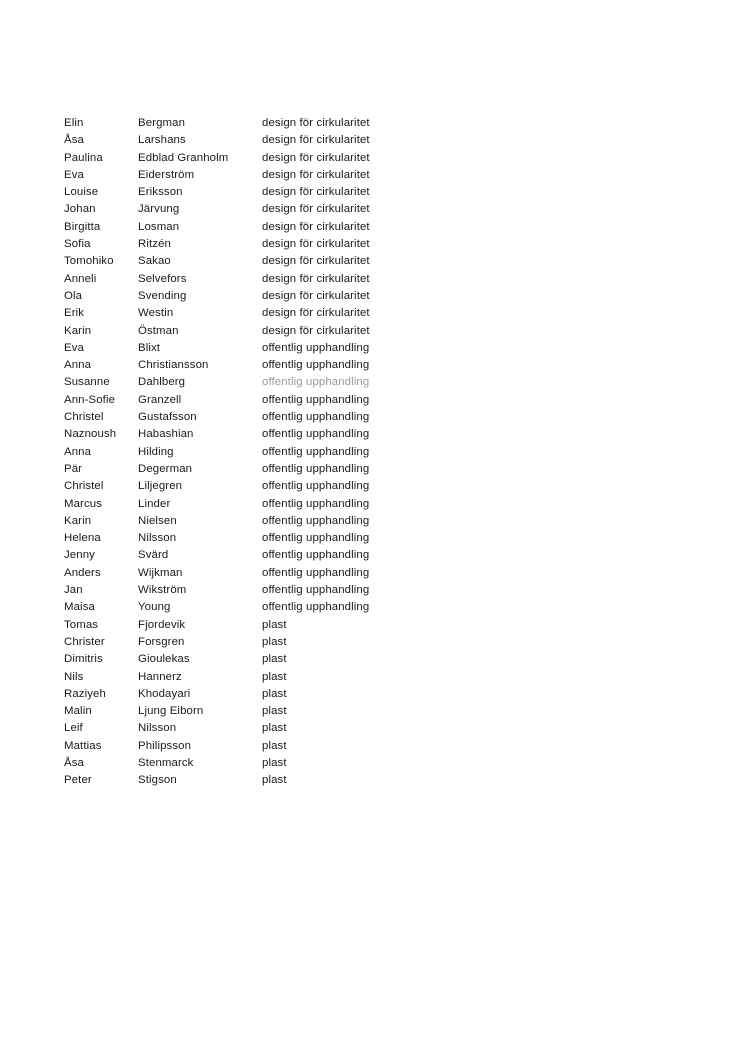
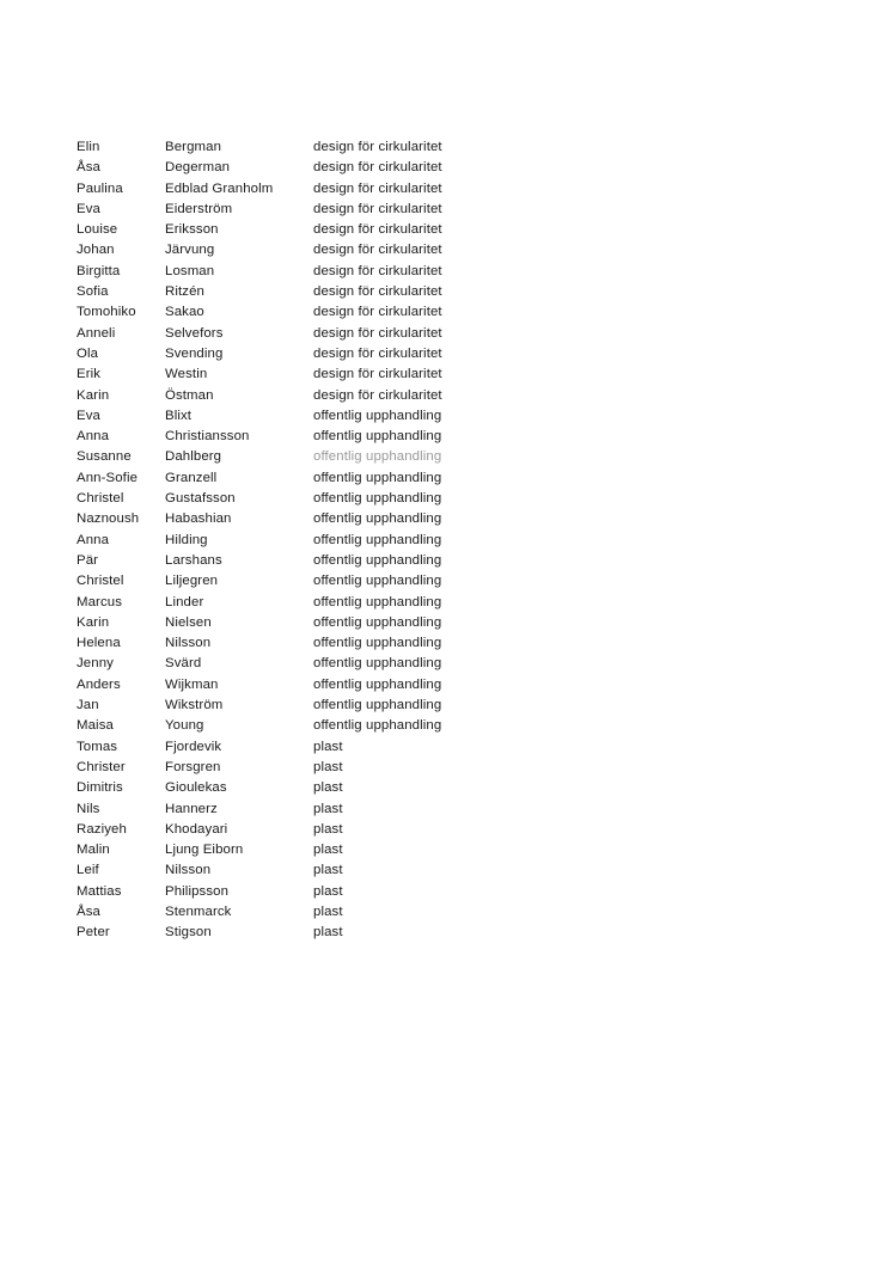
  Elin
  Bergman
  design för cirkularitet
  Åsa
- Larshans
+ Degerman
  design för cirkularitet
  Paulina
  Edblad Granholm
  design för cirkularitet
  Eva
  Eiderström
  design för cirkularitet
  Louise
  Eriksson
  design för cirkularitet
  Johan
  Järvung
  design för cirkularitet
  Birgitta
  Losman
  design för cirkularitet
  Sofia
  Ritzén
  design för cirkularitet
  Tomohiko
  Sakao
  design för cirkularitet
  Anneli
  Selvefors
  design för cirkularitet
  Ola
  Svending
  design för cirkularitet
  Erik
  Westin
  design för cirkularitet
  Karin
  Östman
  design för cirkularitet
  Eva
  Blixt
  offentlig upphandling
  Anna
  Christiansson
  offentlig upphandling
  Susanne
  Dahlberg
  offentlig upphandling
  Ann-Sofie
  Granzell
  offentlig upphandling
  Christel
  Gustafsson
  offentlig upphandling
  Naznoush
  Habashian
  offentlig upphandling
  Anna
  Hilding
  offentlig upphandling
  Pär
- Degerman
+ Larshans
  offentlig upphandling
  Christel
  Liljegren
  offentlig upphandling
  Marcus
  Linder
  offentlig upphandling
  Karin
  Nielsen
  offentlig upphandling
  Helena
  Nilsson
  offentlig upphandling
  Jenny
  Svärd
  offentlig upphandling
  Anders
  Wijkman
  offentlig upphandling
  Jan
  Wikström
  offentlig upphandling
  Maisa
  Young
  offentlig upphandling
  Tomas
  Fjordevik
  plast
  Christer
  Forsgren
  plast
  Dimitris
  Gioulekas
  plast
  Nils
  Hannerz
  plast
  Raziyeh
  Khodayari
  plast
  Malin
  Ljung Eiborn
  plast
  Leif
  Nilsson
  plast
  Mattias
  Philipsson
  plast
  Åsa
  Stenmarck
  plast
  Peter
  Stigson
  plast
